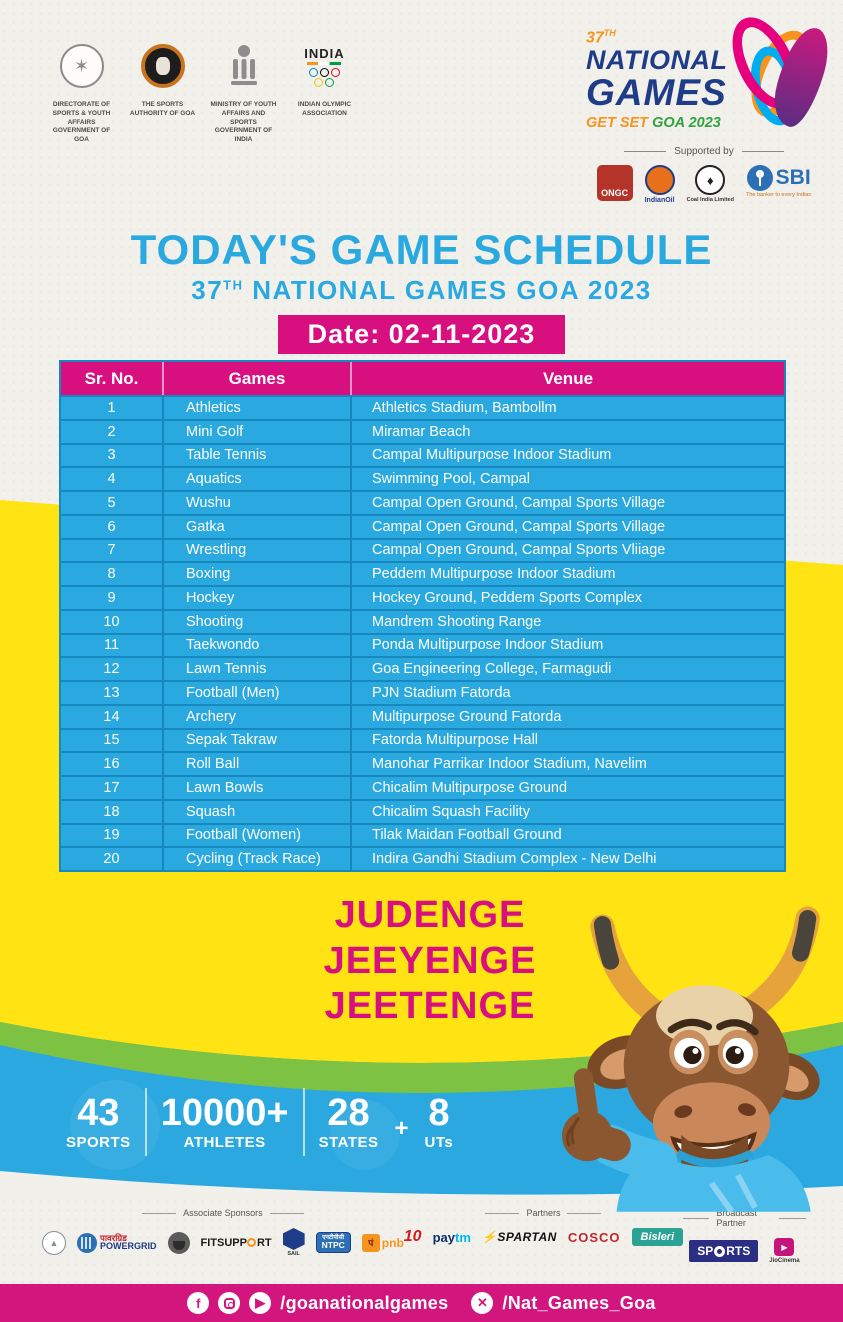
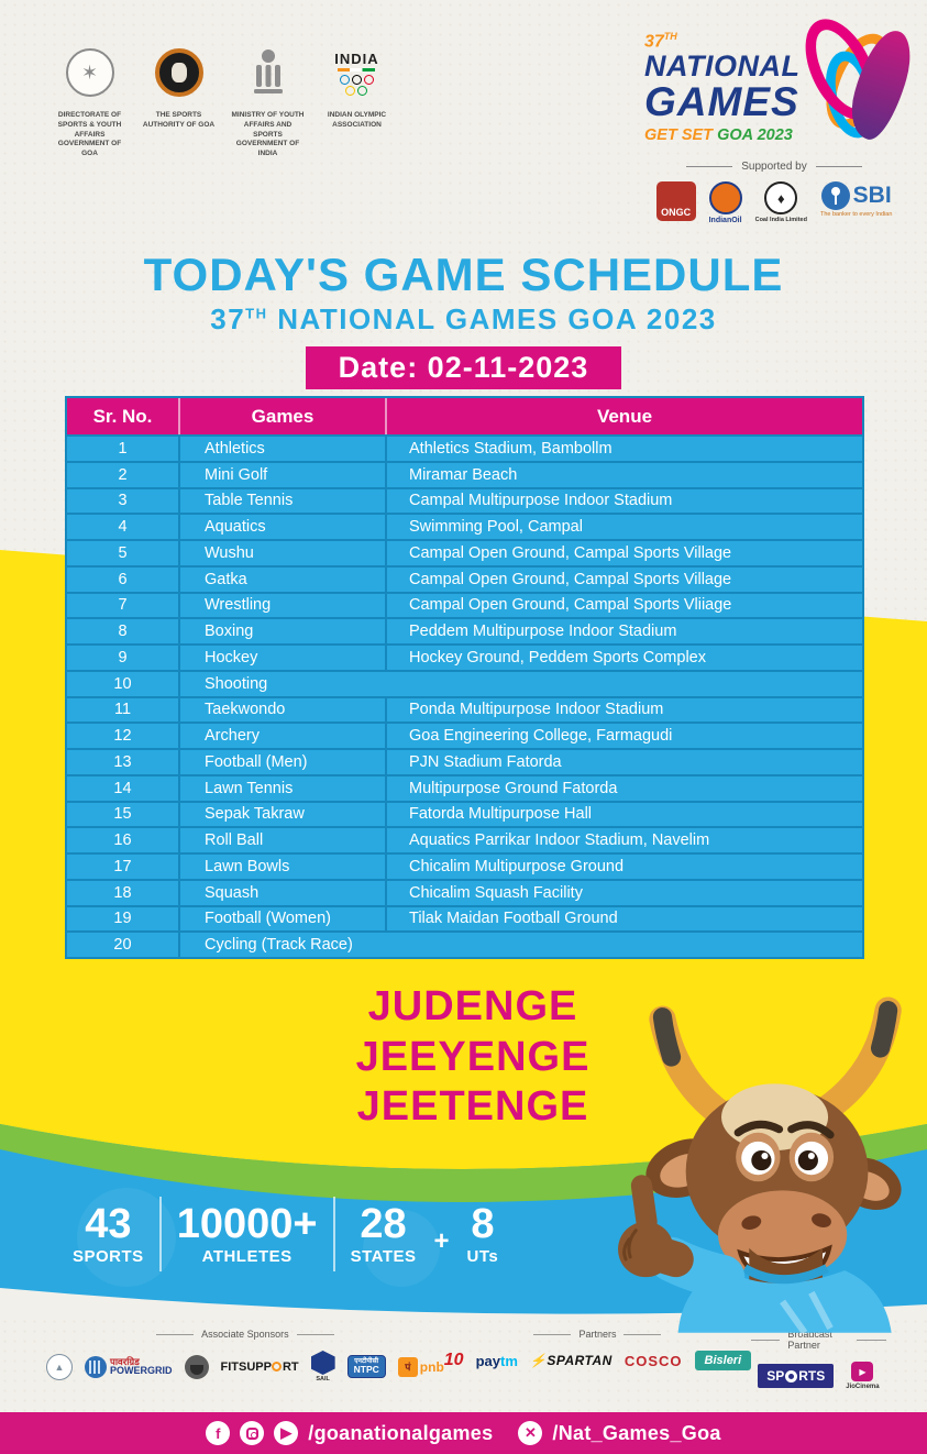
  ✶
  INDIA
  37TH
  NATIONAL
  GAMES
  GET SET GOA 2023
  Supported by
  ONGC
  ♦
  SBI
  TODAY'S GAME SCHEDULE
  37TH NATIONAL GAMES GOA 2023
  Date: 02-11-2023
  Sr. No.
  Games
  Venue
  1
  Athletics
  Athletics Stadium, Bambollm
  2
  Mini Golf
  Miramar Beach
  3
  Table Tennis
  Campal Multipurpose Indoor Stadium
  4
  Aquatics
  Swimming Pool, Campal
  5
  Wushu
  Campal Open Ground, Campal Sports Village
  6
  Gatka
  Campal Open Ground, Campal Sports Village
  7
  Wrestling
  Campal Open Ground, Campal Sports Vliiage
  8
  Boxing
  Peddem Multipurpose Indoor Stadium
  9
  Hockey
  Hockey Ground, Peddem Sports Complex
  10
  Shooting
- Mandrem Shooting Range
  11
  Taekwondo
  Ponda Multipurpose Indoor Stadium
  12
- Lawn Tennis
+ Archery
  Goa Engineering College, Farmagudi
  13
  Football (Men)
  PJN Stadium Fatorda
  14
- Archery
+ Lawn Tennis
  Multipurpose Ground Fatorda
  15
  Sepak Takraw
  Fatorda Multipurpose Hall
  16
  Roll Ball
- Manohar Parrikar Indoor Stadium, Navelim
+ Aquatics Parrikar Indoor Stadium, Navelim
  17
  Lawn Bowls
  Chicalim Multipurpose Ground
  18
  Squash
  Chicalim Squash Facility
  19
  Football (Women)
  Tilak Maidan Football Ground
  20
  Cycling (Track Race)
- Indira Gandhi Stadium Complex - New Delhi
  JUDENGE
  JEEYENGE
  JEETENGE
  43
  SPORTS
  10000+
  ATHLETES
  28
  STATES
  +
  8
  UTs
  Associate Sponsors
  ▲
  पावरग्रिड
  POWERGRID
  FITSUPP
  RT
  NTPC
  पं
  pnb
  Partners
  10
  paytm
  ⚡SPARTAN
  COSCO
  Bisleri
  Broadcast Partner
  SP
  RTS
  ▶
  f
  ▶
  /goanationalgames
  ✕
  /Nat_Games_Goa
